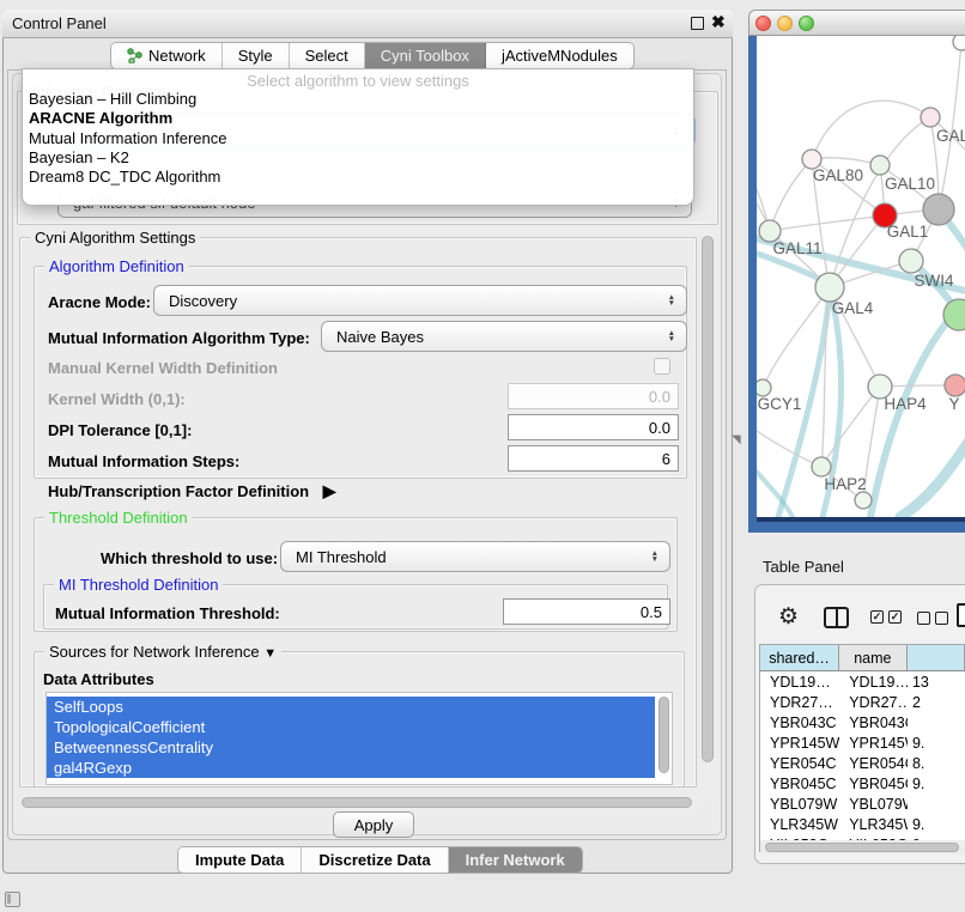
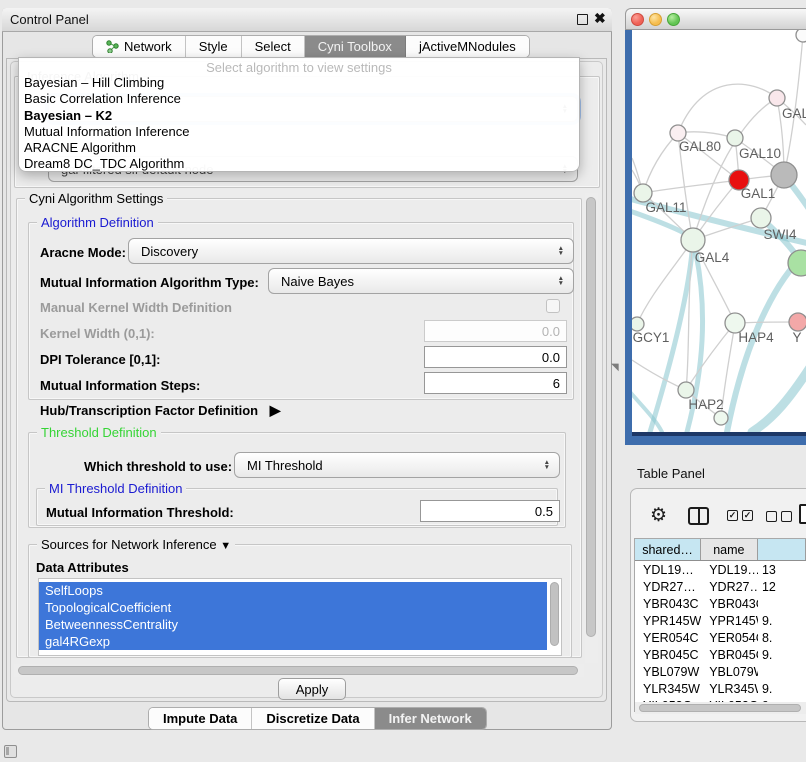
  Control Panel
  ✖
  Network
  Style
  Select
  Cyni Toolbox
  jActiveMNodules
  Select algorithm to view settings
  Bayesian – Hill Climbing
+ Basic Correlation Inference
- ARACNE Algorithm
+ Bayesian – K2
  Mutual Information Inference
- Bayesian – K2
+ ARACNE Algorithm
  Dream8 DC_TDC Algorithm
  Cyni Algorithm Settings
  Algorithm Definition
  Aracne Mode:
  Discovery
  Mutual Information Algorithm Type:
  Naive Bayes
  Manual Kernel Width Definition
  Kernel Width (0,1):
  0.0
  DPI Tolerance [0,1]:
  0.0
  Mutual Information Steps:
  6
  Hub/Transcription Factor Definition ▶
  Threshold Definition
  Which threshold to use:
  MI Threshold
  MI Threshold Definition
  Mutual Information Threshold:
  0.5
  Sources for Network Inference ▼
  Data Attributes
  SelfLoops
  TopologicalCoefficient
  BetweennessCentrality
  gal4RGexp
  Apply
  Impute Data
  Discretize Data
  Infer Network
  ◥
  GAL
  GAL80
  GAL10
  GAL1
  GAL11
  SWI4
  GAL4
  GCY1
  HAP4
  Y
  HAP2
  Table Panel
  ⚙
  ✓
  ✓
  shared…
  name
  YDL19…
  YDL19…
  13
  YDR27…
  YDR27…
- 2
+ 12
  YBR043C
  YBR043
  YPR145W
  YPR145
  9.
  YER054C
  YER054
  8.
  YBR045C
  YBR045
  9.
  YBL079W
  YBL079
  YLR345W
  YLR345
  9.
